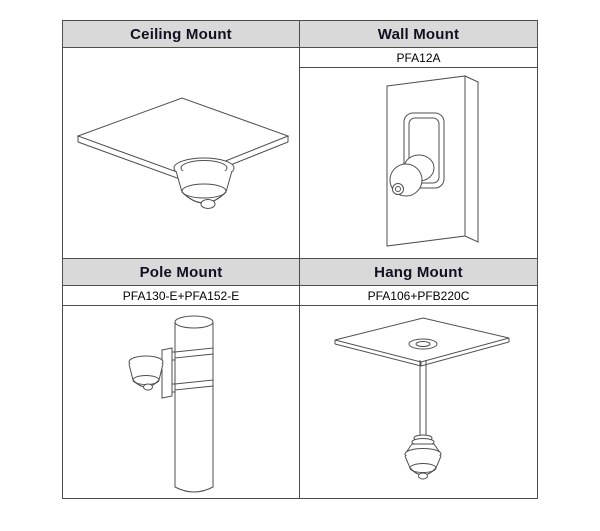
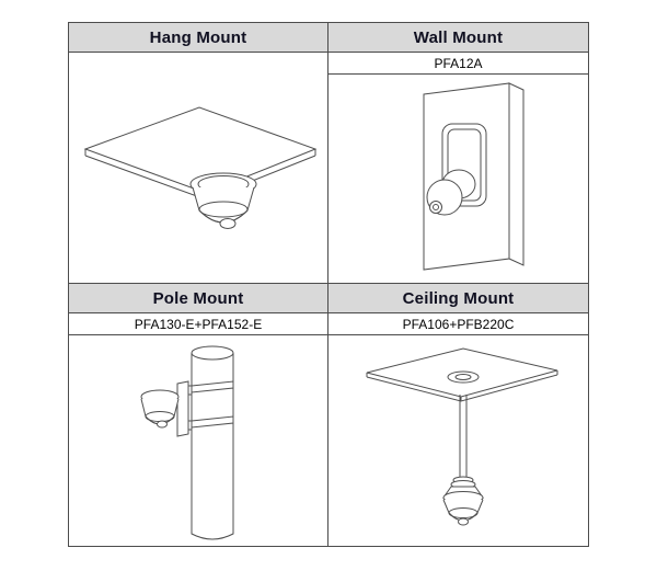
- Ceiling Mount
+ Hang Mount
  Wall Mount
  PFA12A
  Pole Mount
  PFA130-E+PFA152-E
- Hang Mount
+ Ceiling Mount
  PFA106+PFB220C
